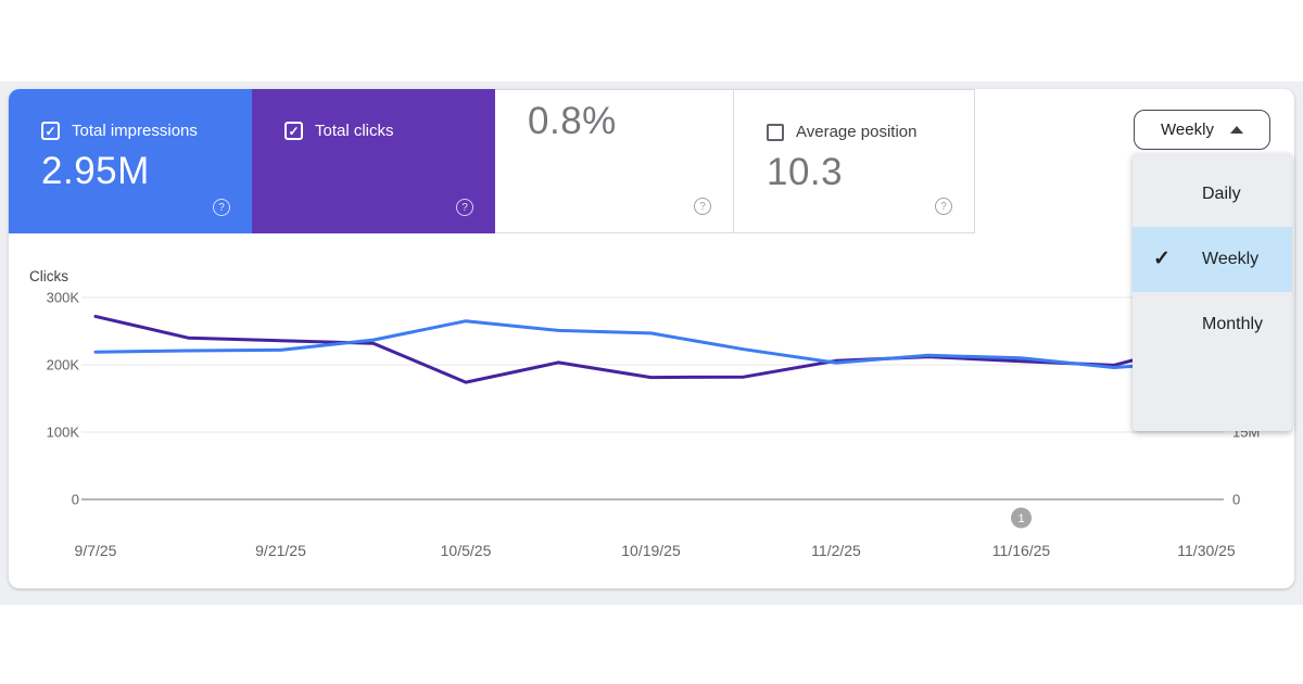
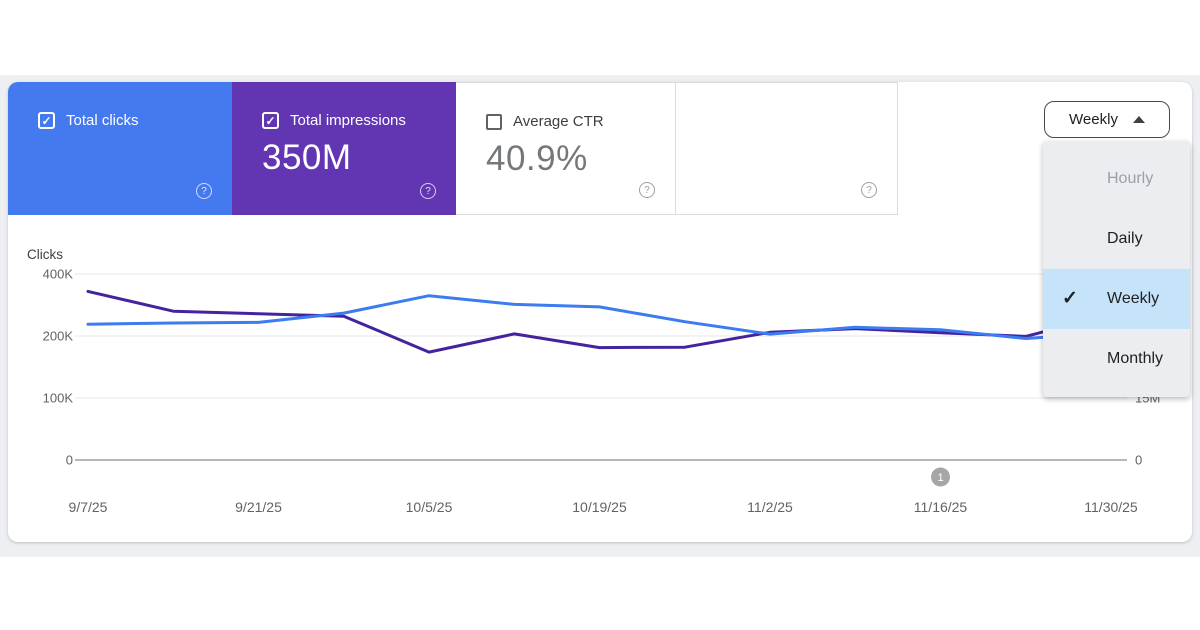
  0
  100K
  200K
- 300K
+ 400K
  0
  15M
  Clicks
  9/7/25
  9/21/25
  10/5/25
  10/19/25
  11/2/25
  11/16/25
  11/30/25
  1
  ✓
- Total impressions
+ Total clicks
- 2.95M
  ?
  ✓
- Total clicks
+ Total impressions
+ 350M
  ?
+ Average CTR
- 0.8%
+ 40.9%
  ?
- Average position
- 10.3
  ?
  Weekly
+ Hourly
  Daily
  ✓
  Weekly
  Monthly
